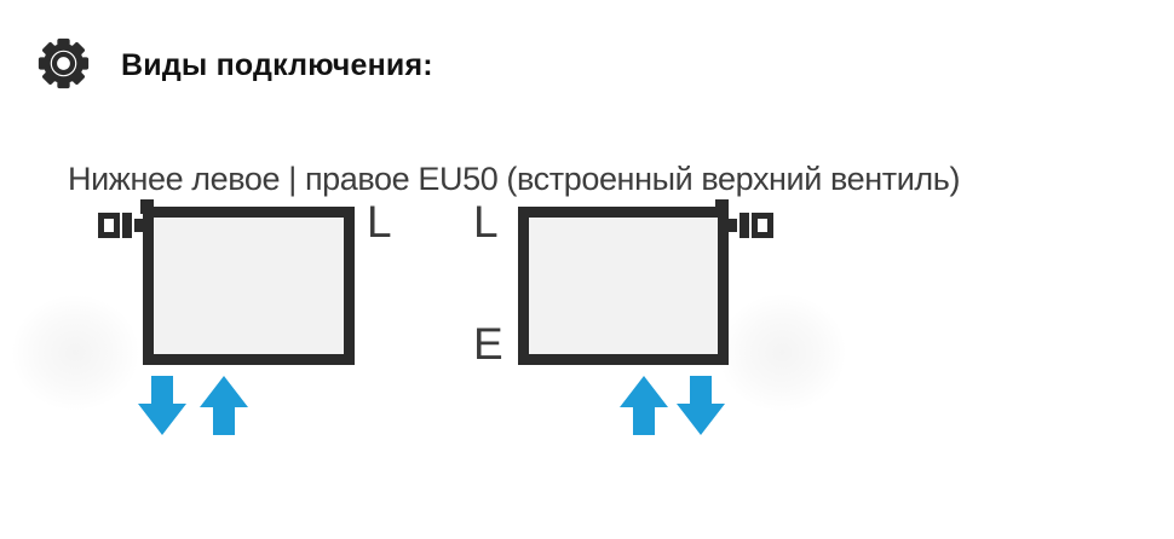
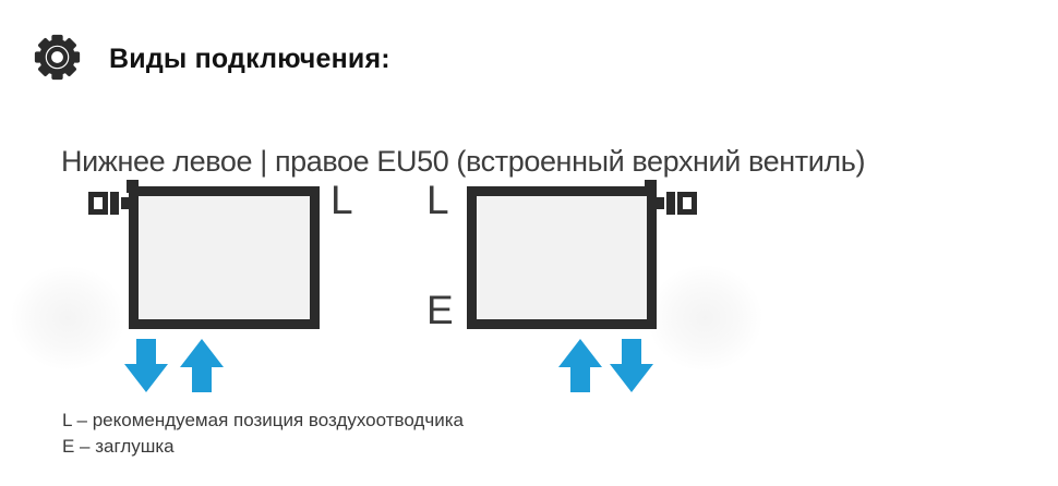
  Виды подключения:
  Нижнее левое | правое EU50 (встроенный верхний вентиль)
  L
  L
  E
+ L – рекомендуемая позиция воздухоотводчика
+ E – заглушка
